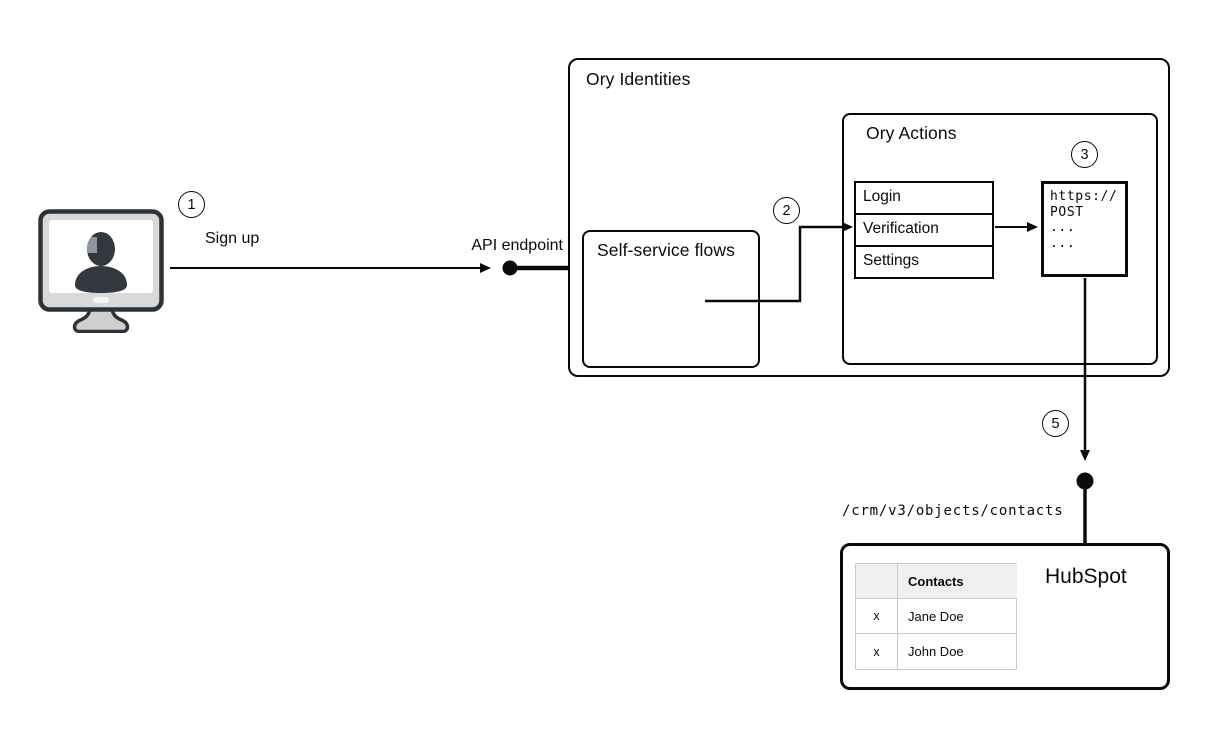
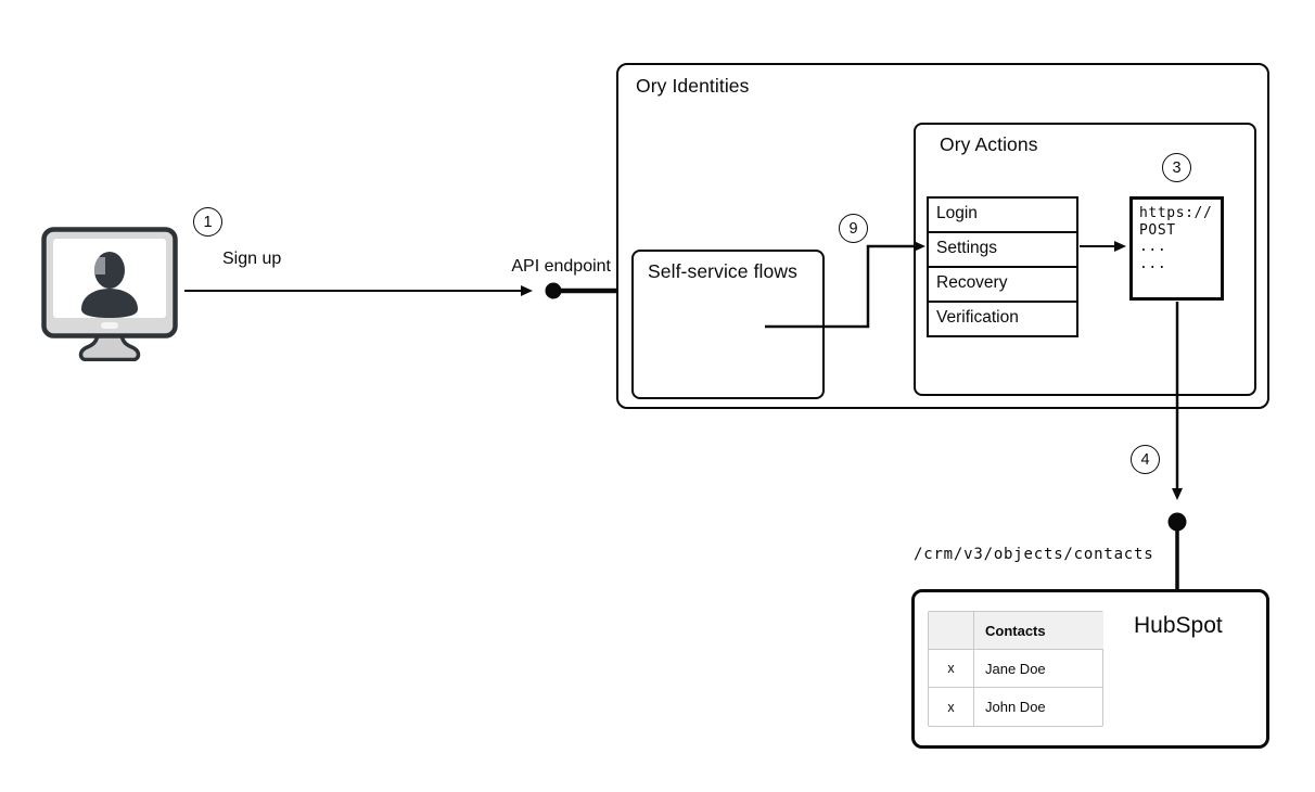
  1
- 2
+ 9
  3
- 5
+ 4
  Sign up
  API endpoint
  /crm/v3/objects/contacts
  Ory Identities
  Self-service flows
  Ory Actions
  Login
- Verification
+ Settings
+ Recovery
- Settings
+ Verification
  https://
  POST
  ...
  ...
  HubSpot
  Contacts
  x
  Jane Doe
  x
  John Doe
